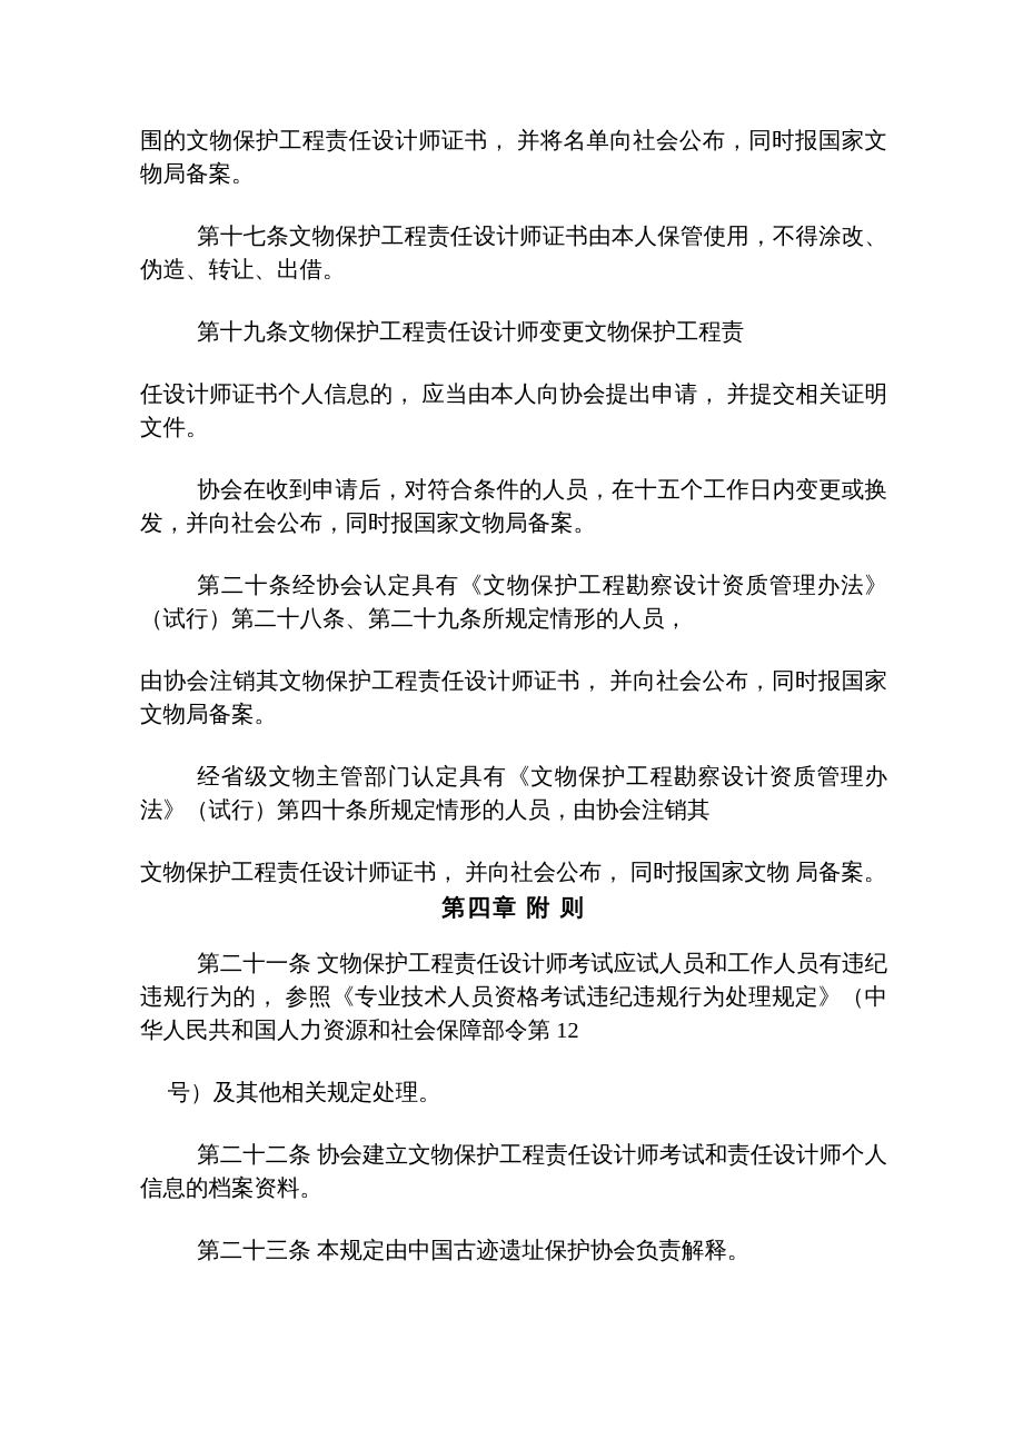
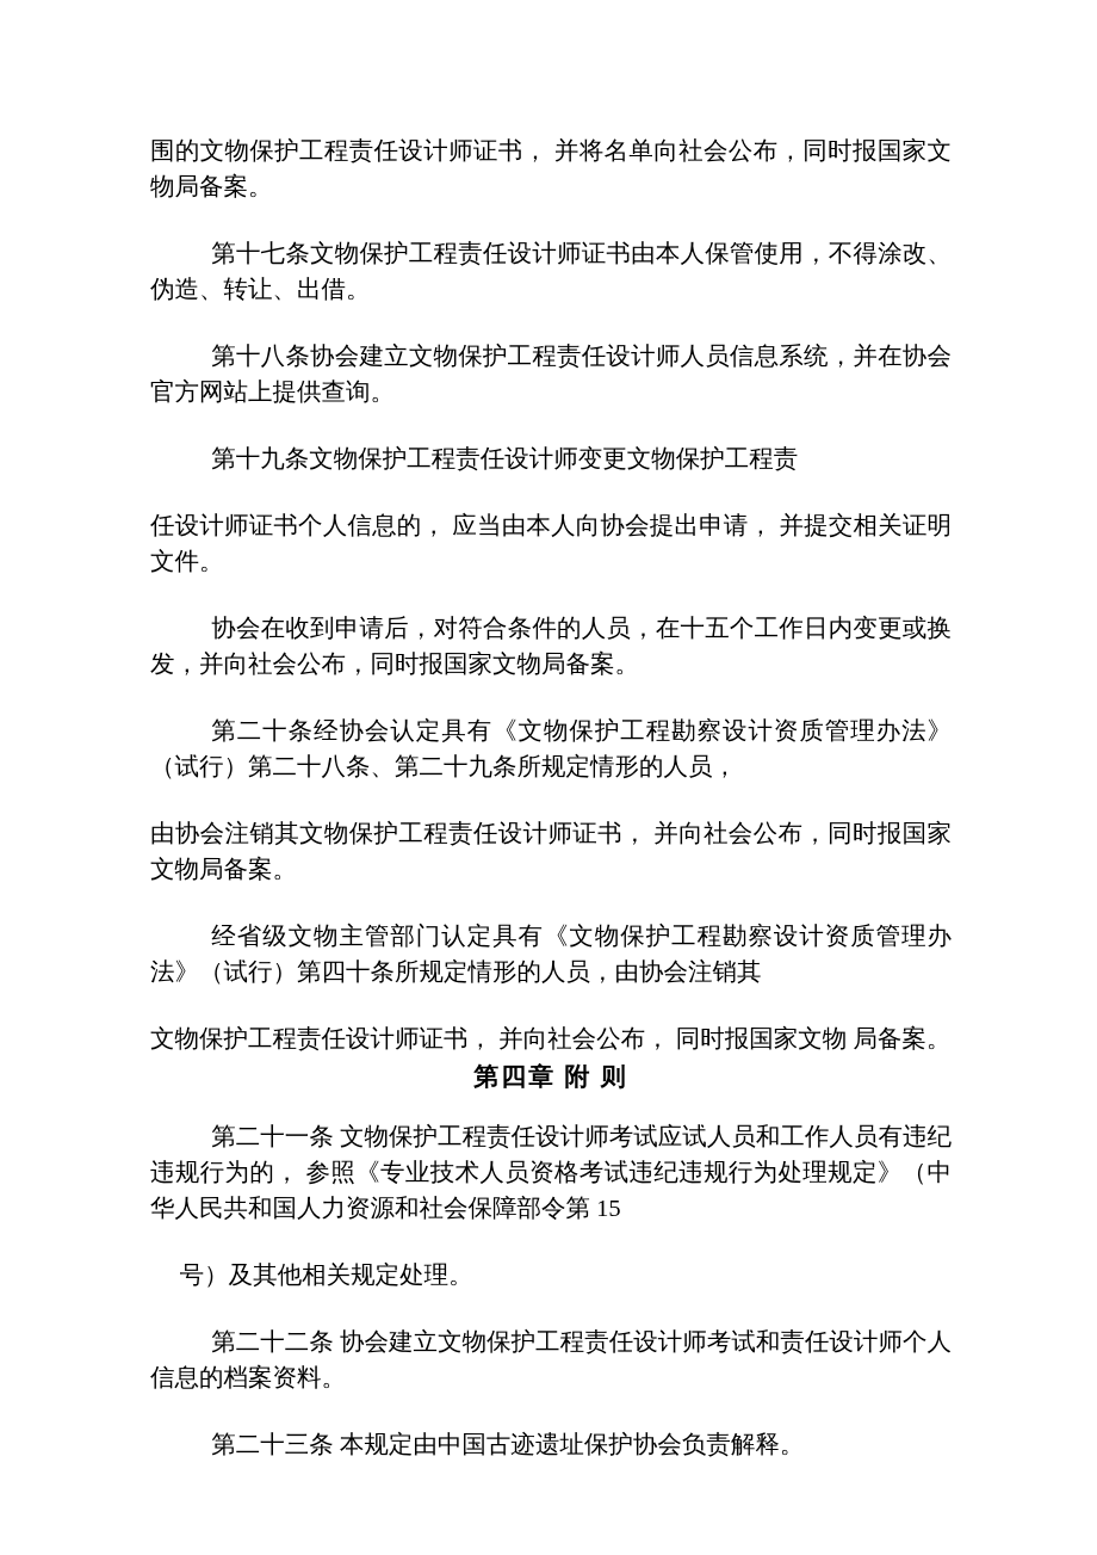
  围的文物保护工程责任设计师证书， 并将名单向社会公布，同时报国家文物局备案。
  第十七条文物保护工程责任设计师证书由本人保管使用，不得涂改、伪造、转让、出借。
+ 第十八条协会建立文物保护工程责任设计师人员信息系统，并在协会官方网站上提供查询。
  第十九条文物保护工程责任设计师变更文物保护工程责
  任设计师证书个人信息的， 应当由本人向协会提出申请， 并提交相关证明文件。
  协会在收到申请后，对符合条件的人员，在十五个工作日内变更或换发，并向社会公布，同时报国家文物局备案。
  第二十条经协会认定具有《文物保护工程勘察设计资质管理办法》（试行）第二十八条、第二十九条所规定情形的人员，
  由协会注销其文物保护工程责任设计师证书， 并向社会公布，同时报国家文物局备案。
  经省级文物主管部门认定具有《文物保护工程勘察设计资质管理办法》（试行）第四十条所规定情形的人员，由协会注销其
  文物保护工程责任设计师证书， 并向社会公布， 同时报国家文物 局备案。
  第四章 附 则
- 第二十一条 文物保护工程责任设计师考试应试人员和工作人员有违纪违规行为的， 参照《专业技术人员资格考试违纪违规行为处理规定》（中华人民共和国人力资源和社会保障部令第 12
+ 第二十一条 文物保护工程责任设计师考试应试人员和工作人员有违纪违规行为的， 参照《专业技术人员资格考试违纪违规行为处理规定》（中华人民共和国人力资源和社会保障部令第 15
  号）及其他相关规定处理。
  第二十二条 协会建立文物保护工程责任设计师考试和责任设计师个人信息的档案资料。
  第二十三条 本规定由中国古迹遗址保护协会负责解释。
